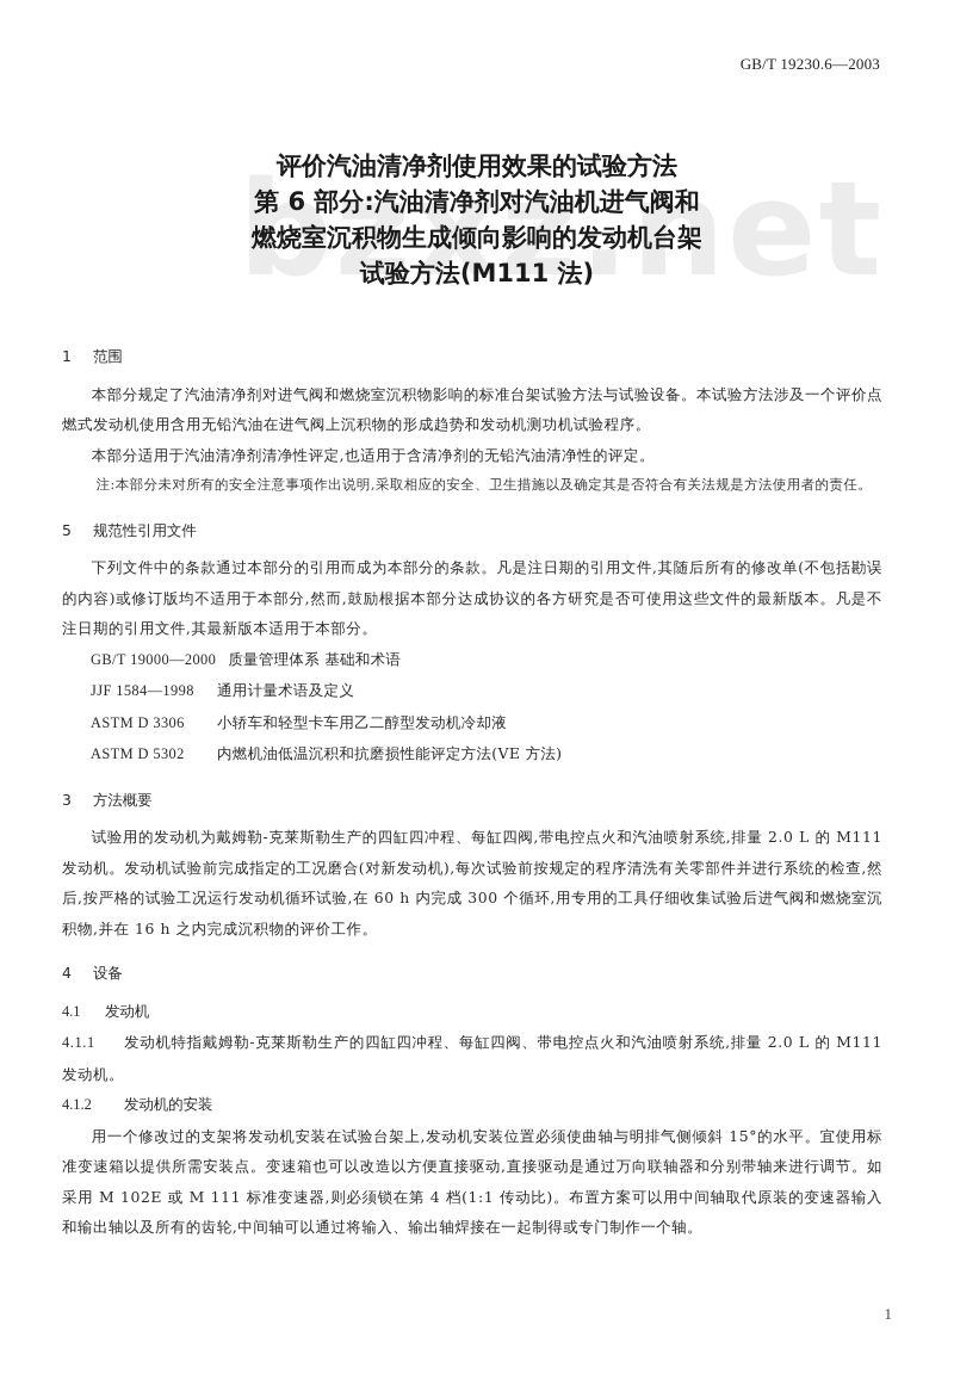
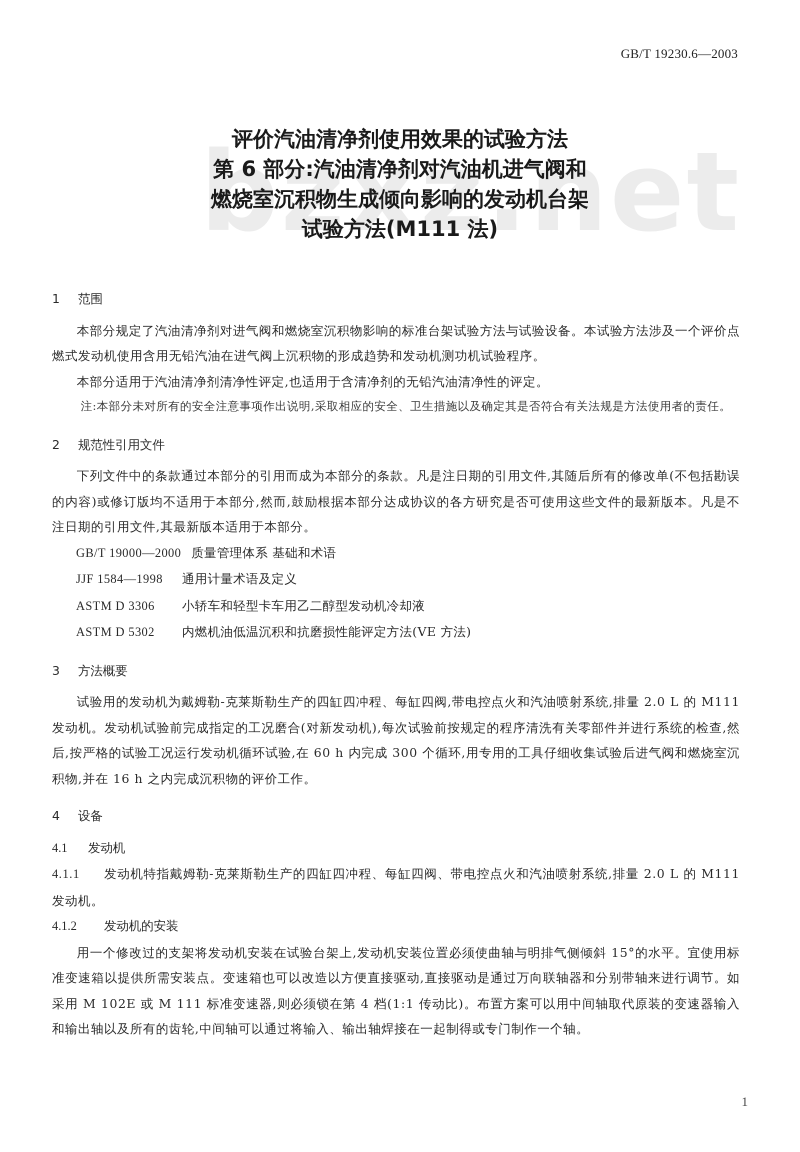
  GB/T 19230.6—2003
  bzxz.n
  评价汽油清净剂使用效果的试验方法
  第 6 部分:汽油清净剂对汽油机进气阀和
  燃烧室沉积物生成倾向影响的发动机台架
  试验方法(M111 法)
  1 范围
  本部分规定了汽油清净剂对进气阀和燃烧室沉积物影响的标准台架试验方法与试验设备。本试验方法涉及一个评价点燃式发动机使用含用无铅汽油在进气阀上沉积物的形成趋势和发动机测功机试验程序。
  本部分适用于汽油清净剂清净性评定,也适用于含清净剂的无铅汽油清净性的评定。
  注:本部分未对所有的安全注意事项作出说明,采取相应的安全、卫生措施以及确定其是否符合有关法规是方法使用者的责任。
- 5 规范性引用文件
+ 2 规范性引用文件
  下列文件中的条款通过本部分的引用而成为本部分的条款。凡是注日期的引用文件,其随后所有的修改单(不包括勘误的内容)或修订版均不适用于本部分,然而,鼓励根据本部分达成协议的各方研究是否可使用这些文件的最新版本。凡是不注日期的引用文件,其最新版本适用于本部分。
  GB/T 19000—2000 质量管理体系 基础和术语
  JJF 1584—1998 通用计量术语及定义
  ASTM D 3306 小轿车和轻型卡车用乙二醇型发动机冷却液
  ASTM D 5302 内燃机油低温沉积和抗磨损性能评定方法(VE 方法)
  3 方法概要
  试验用的发动机为戴姆勒-克莱斯勒生产的四缸四冲程、每缸四阀,带电控点火和汽油喷射系统,排量 2.0 L 的 M111 发动机。发动机试验前完成指定的工况磨合(对新发动机),每次试验前按规定的程序清洗有关零部件并进行系统的检查,然后,按严格的试验工况运行发动机循环试验,在 60 h 内完成 300 个循环,用专用的工具仔细收集试验后进气阀和燃烧室沉积物,并在 16 h 之内完成沉积物的评价工作。
  4 设备
  4.1 发动机
  4.1.1 发动机特指戴姆勒-克莱斯勒生产的四缸四冲程、每缸四阀、带电控点火和汽油喷射系统,排量 2.0 L 的 M111 发动机。
  4.1.2 发动机的安装
  用一个修改过的支架将发动机安装在试验台架上,发动机安装位置必须使曲轴与明排气侧倾斜 15°的水平。宜使用标准变速箱以提供所需安装点。变速箱也可以改造以方便直接驱动,直接驱动是通过万向联轴器和分别带轴来进行调节。如采用 M 102E 或 M 111 标准变速器,则必须锁在第 4 档(1:1 传动比)。布置方案可以用中间轴取代原装的变速器输入和输出轴以及所有的齿轮,中间轴可以通过将输入、输出轴焊接在一起制得或专门制作一个轴。
  1
